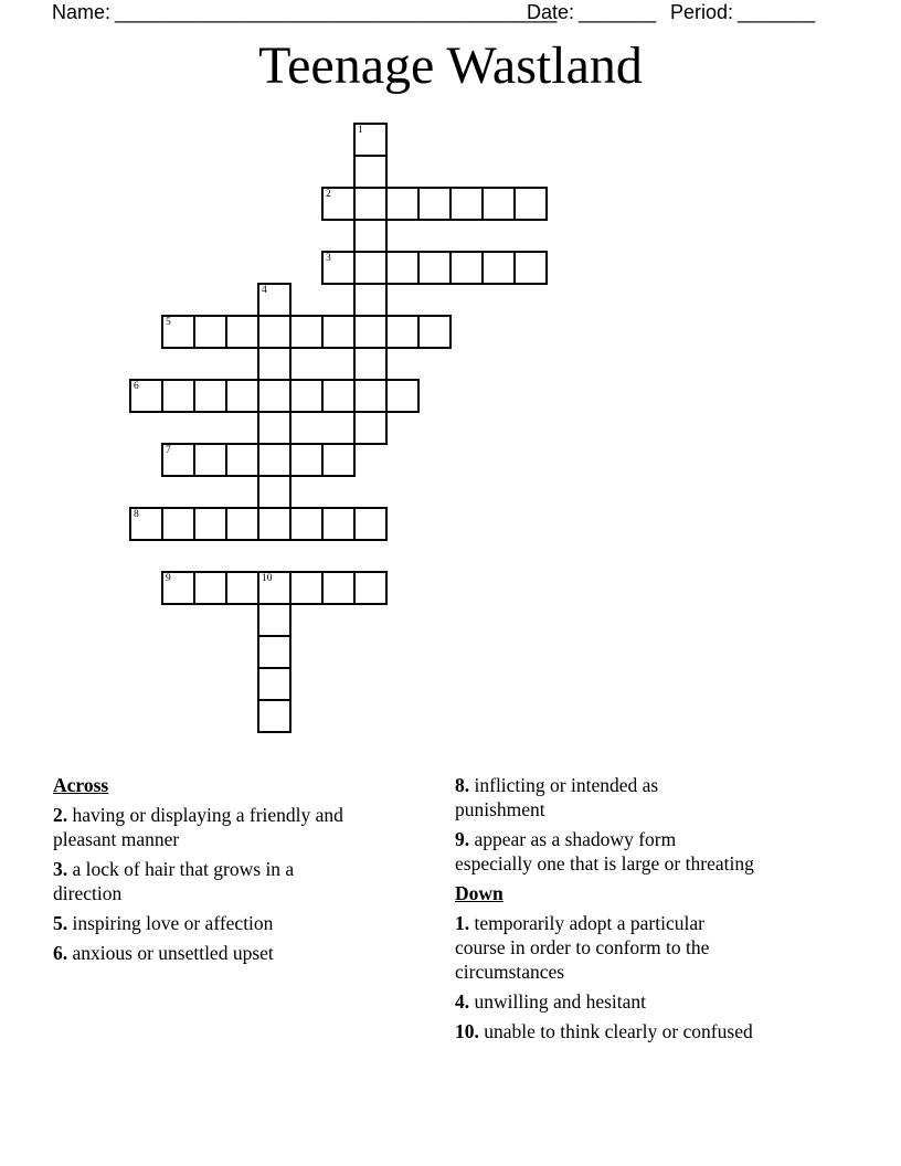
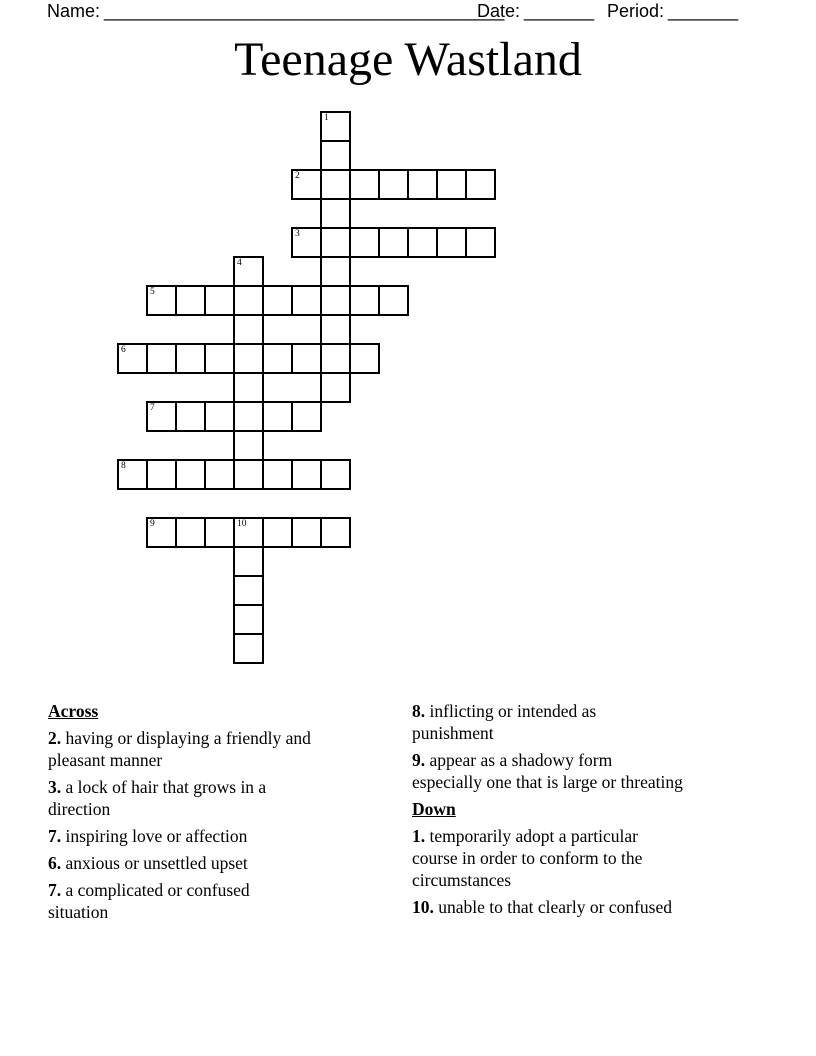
  Name: ________________________________________
  Date: _______
  Period: _______
  Teenage Wastland
  1
  2
  3
  4
  5
  6
  7
  8
  9
  10
  Across
  2. having or displaying a friendly and
  pleasant manner
  3. a lock of hair that grows in a
  direction
- 5. inspiring love or affection
+ 7. inspiring love or affection
  6. anxious or unsettled upset
+ 7. a complicated or confused
+ situation
  8. inflicting or intended as
  punishment
  9. appear as a shadowy form
  especially one that is large or threating
  Down
  1. temporarily adopt a particular
  course in order to conform to the
  circumstances
- 4. unwilling and hesitant
- 10. unable to think clearly or confused
+ 10. unable to that clearly or confused
